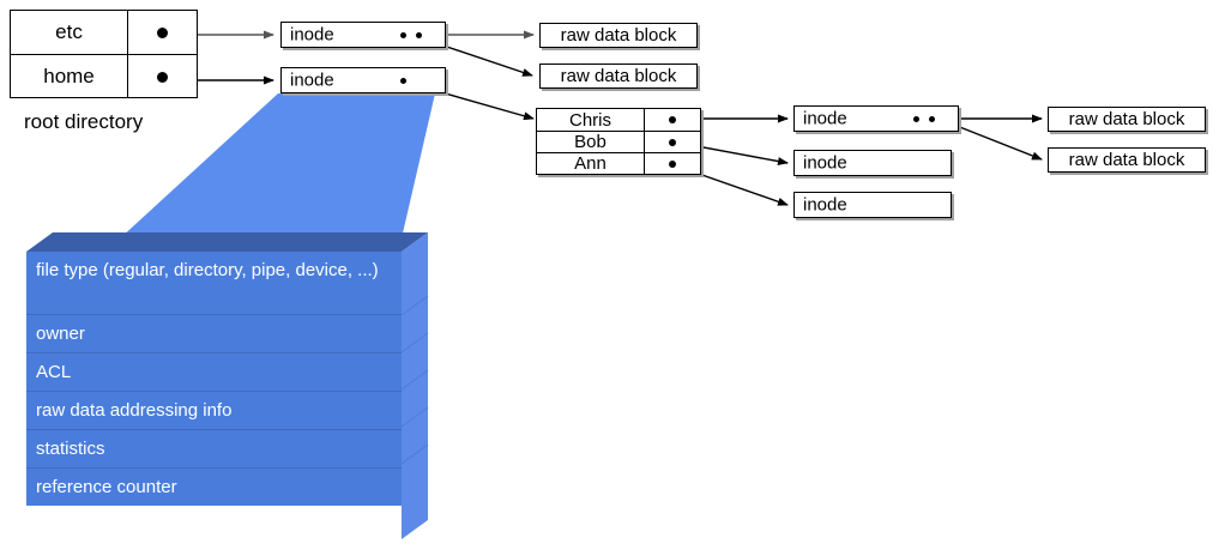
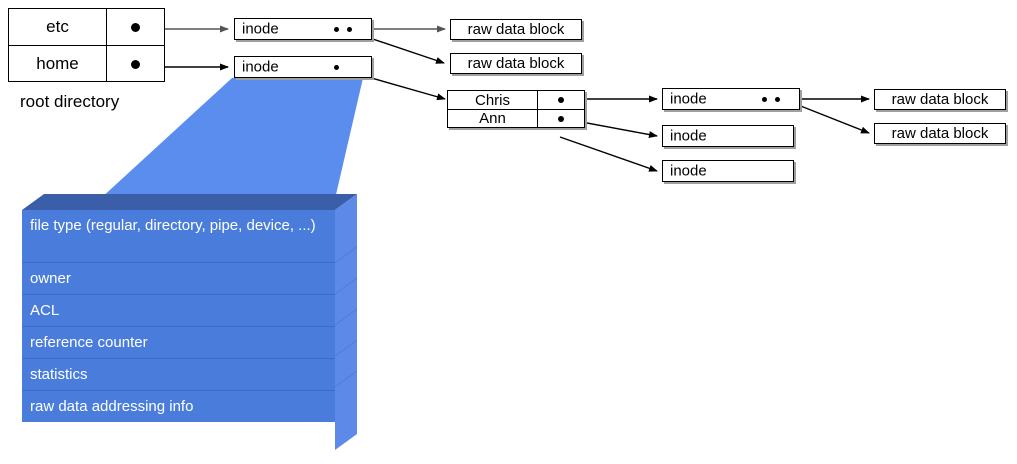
  etc
  home
  root directory
  inode
  inode
  inode
  inode
  inode
  raw data block
  raw data block
  raw data block
  raw data block
  Chris
- Bob
  Ann
  file type (regular, directory, pipe, device, ...)
  owner
  ACL
- raw data addressing info
+ reference counter
  statistics
- reference counter
+ raw data addressing info
